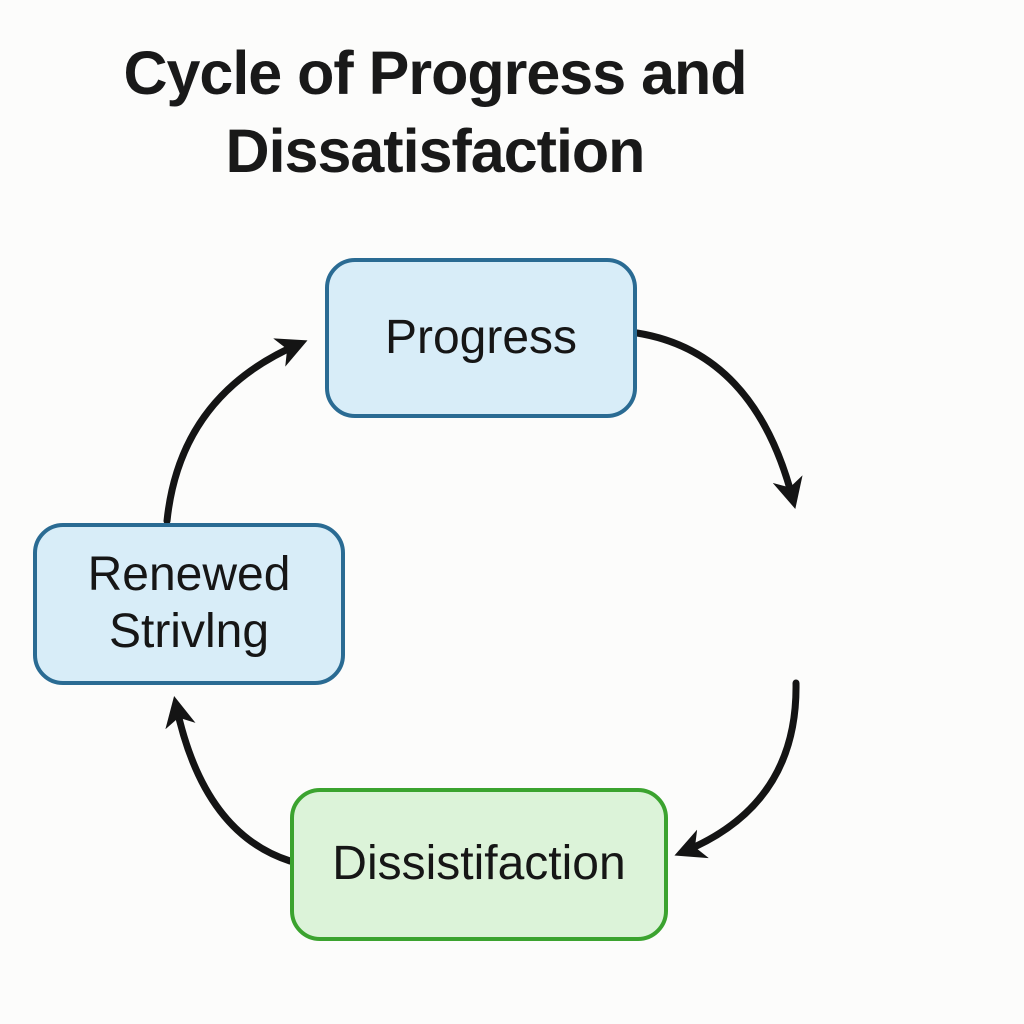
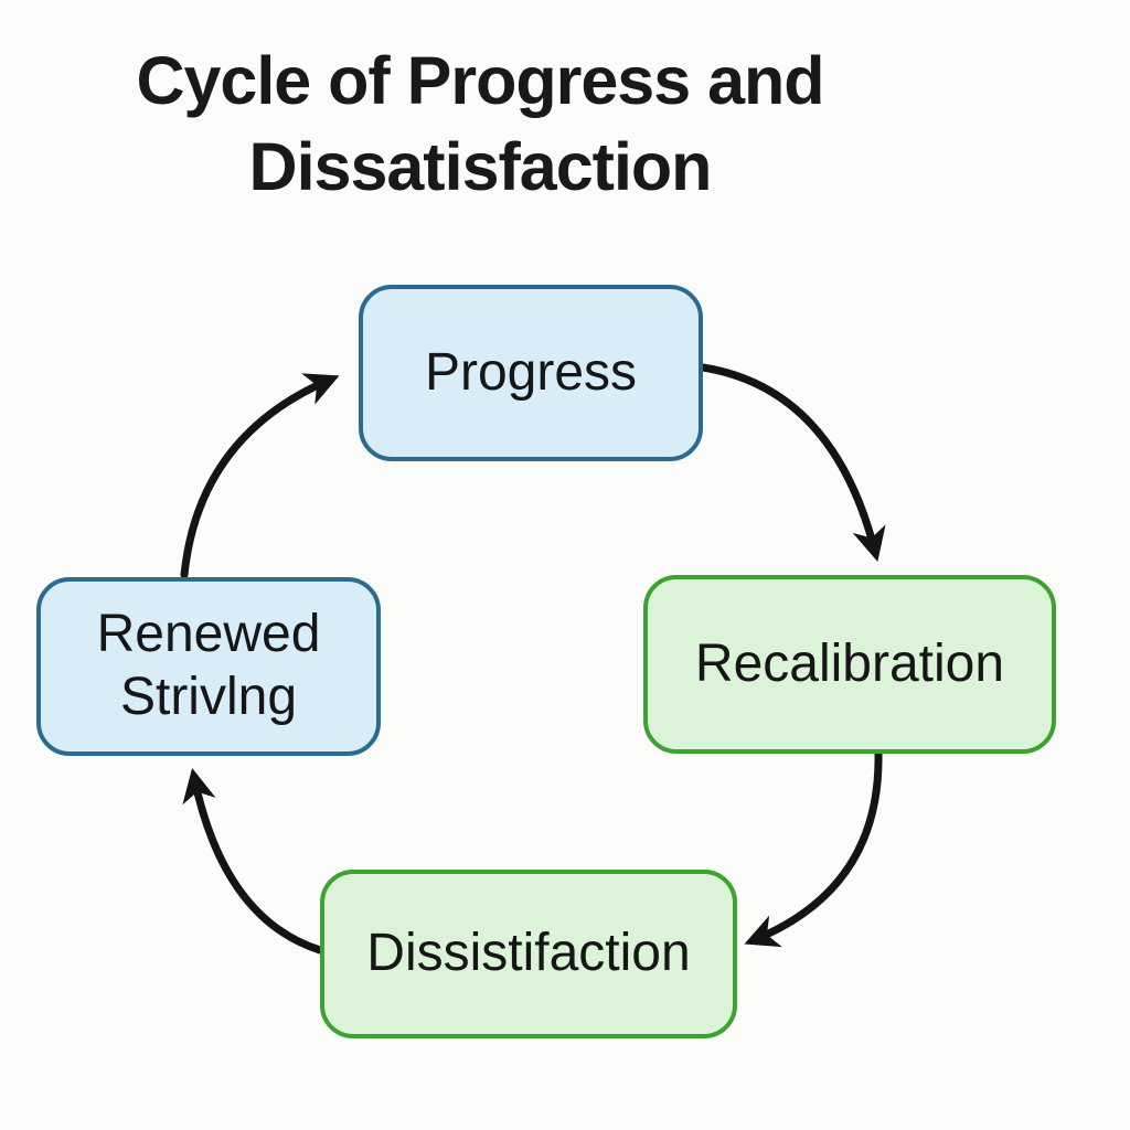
  Cycle of Progress and
  Dissatisfaction
  Progress
+ Recalibration
  Dissistifaction
  Renewed Strivlng
